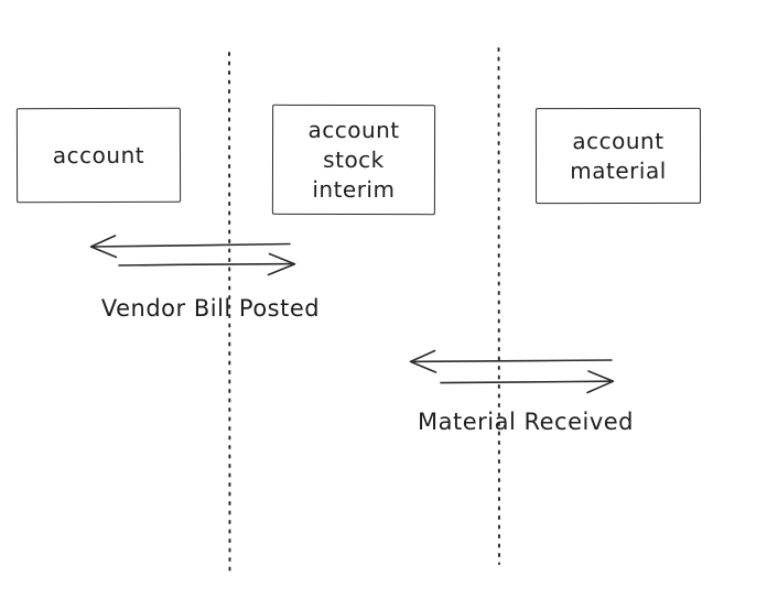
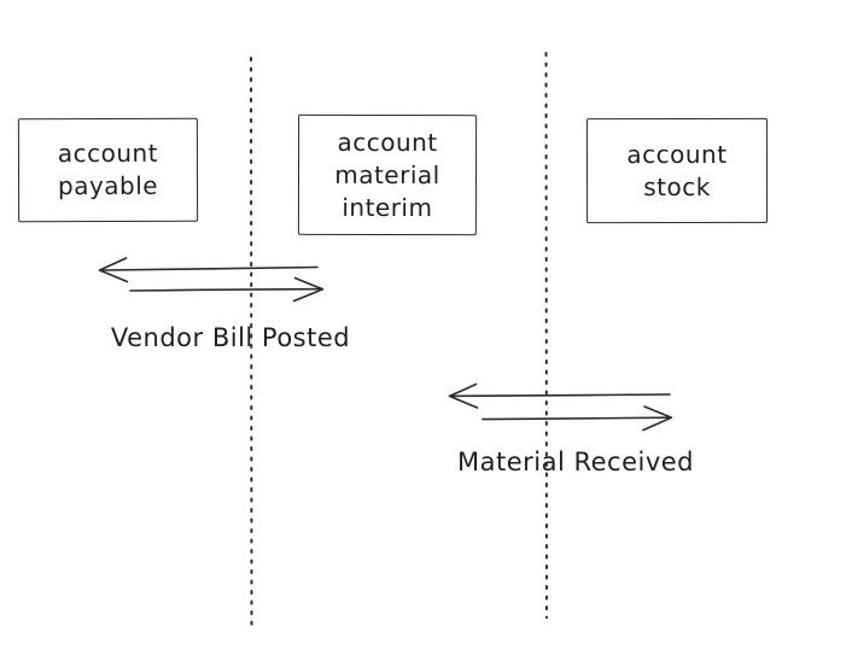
  account
+ payable
  account
- stock
+ material
  interim
  account
- material
+ stock
  Vendor Bill Posted
  Material Received
